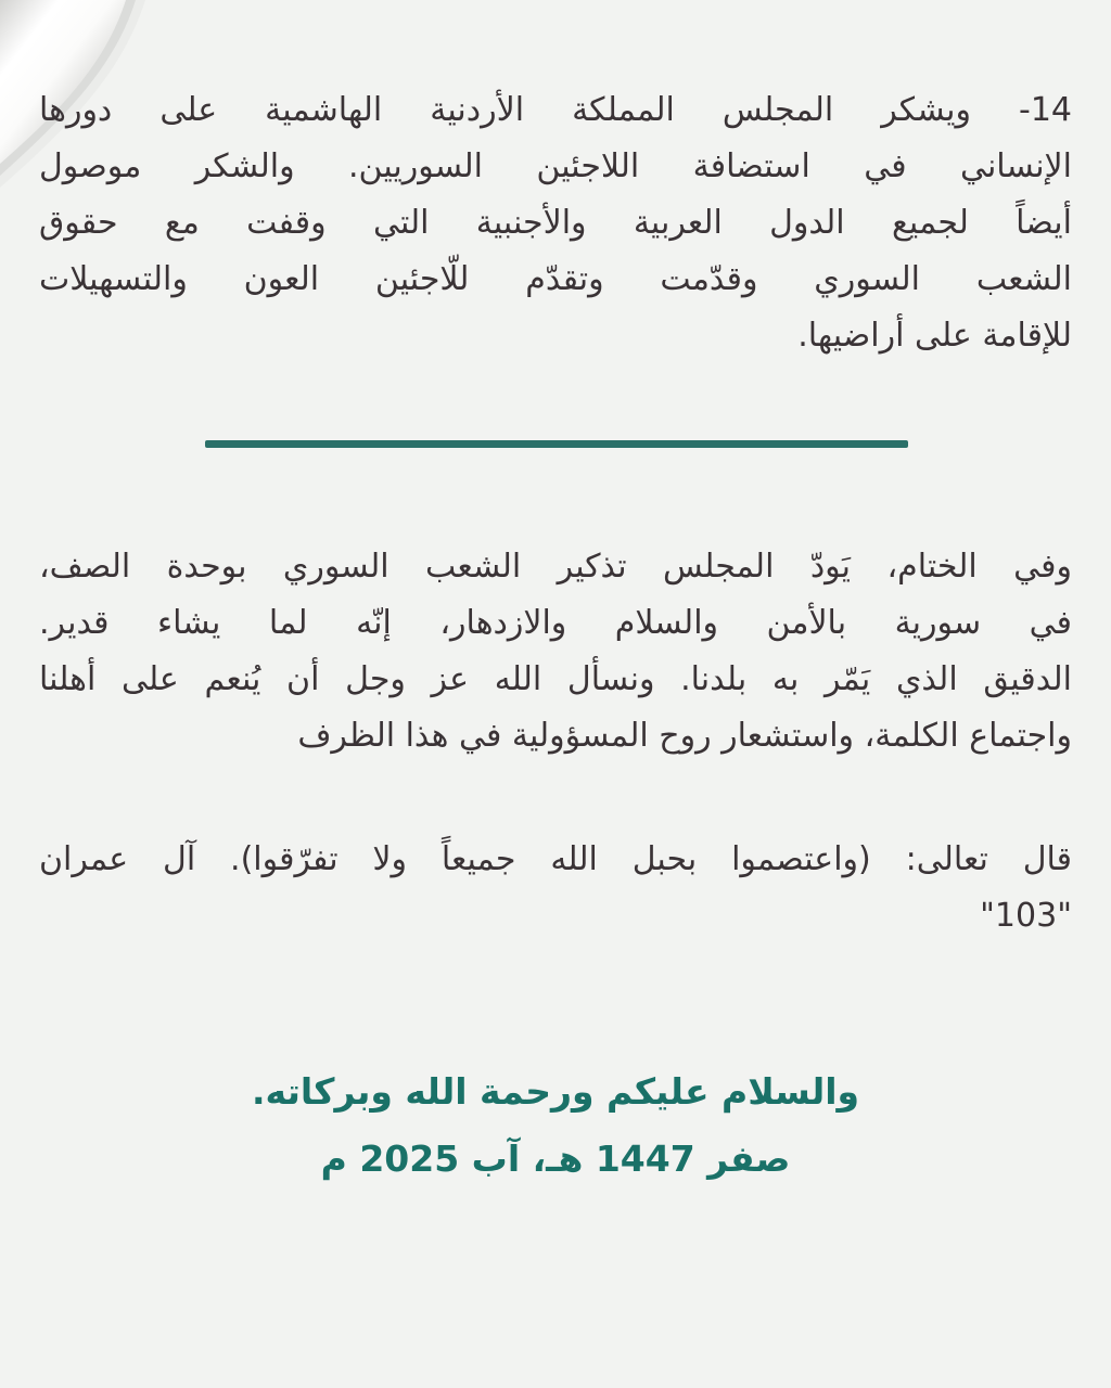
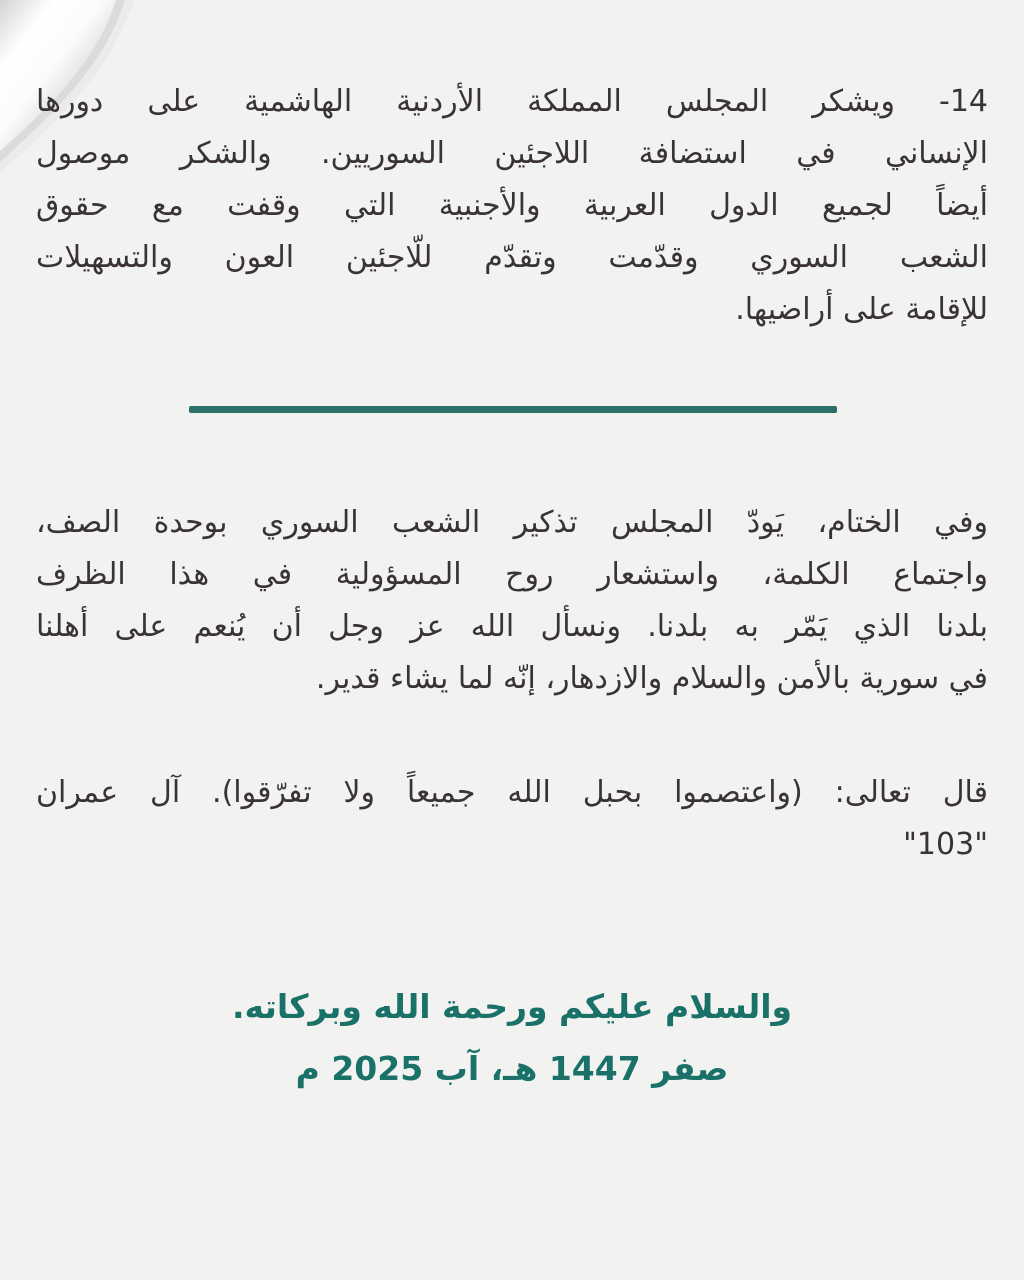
  14- ويشكر المجلس المملكة الأردنية الهاشمية على دورها
  الإنساني في استضافة اللاجئين السوريين. والشكر موصول
  أيضاً لجميع الدول العربية والأجنبية التي وقفت مع حقوق
  الشعب السوري وقدّمت وتقدّم للّاجئين العون والتسهيلات
  للإقامة على أراضيها.
  وفي الختام، يَودّ المجلس تذكير الشعب السوري بوحدة الصف،
- في سورية بالأمن والسلام والازدهار، إنّه لما يشاء قدير.
+ واجتماع الكلمة، واستشعار روح المسؤولية في هذا الظرف
- الدقيق الذي يَمّر به بلدنا. ونسأل الله عز وجل أن يُنعم على أهلنا
+ بلدنا الذي يَمّر به بلدنا. ونسأل الله عز وجل أن يُنعم على أهلنا
- واجتماع الكلمة، واستشعار روح المسؤولية في هذا الظرف
+ في سورية بالأمن والسلام والازدهار، إنّه لما يشاء قدير.
  قال تعالى: (واعتصموا بحبل الله جميعاً ولا تفرّقوا). آل عمران
  "103"
  والسلام عليكم ورحمة الله وبركاته.
  صفر 1447 هـ، آب 2025 م
